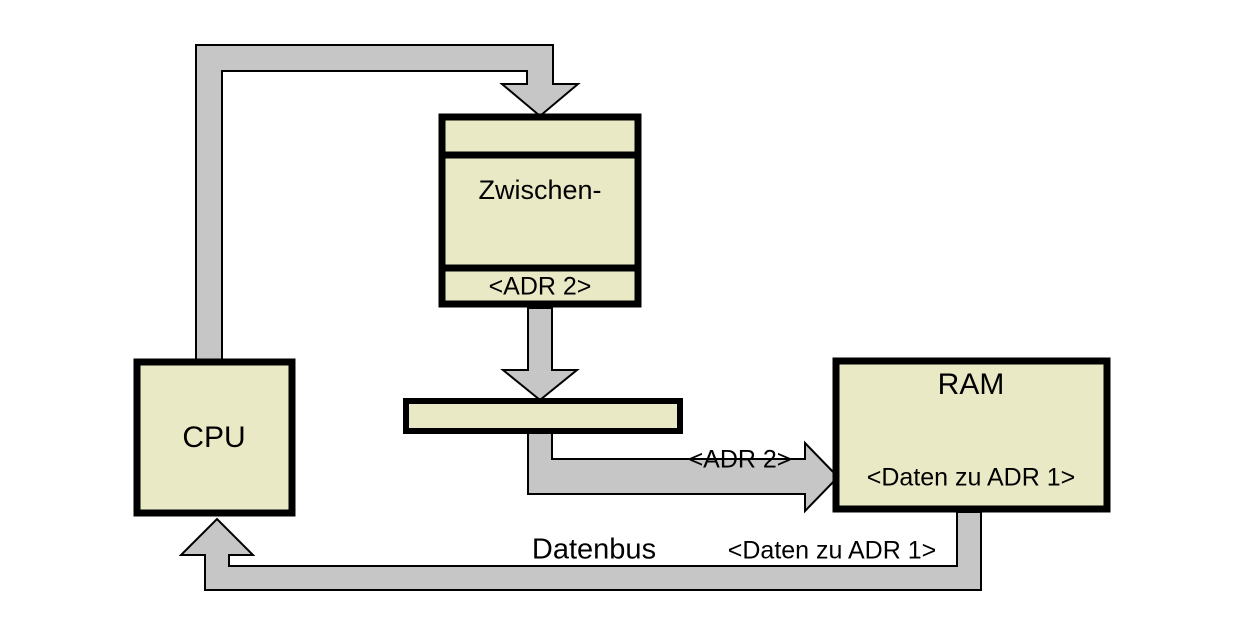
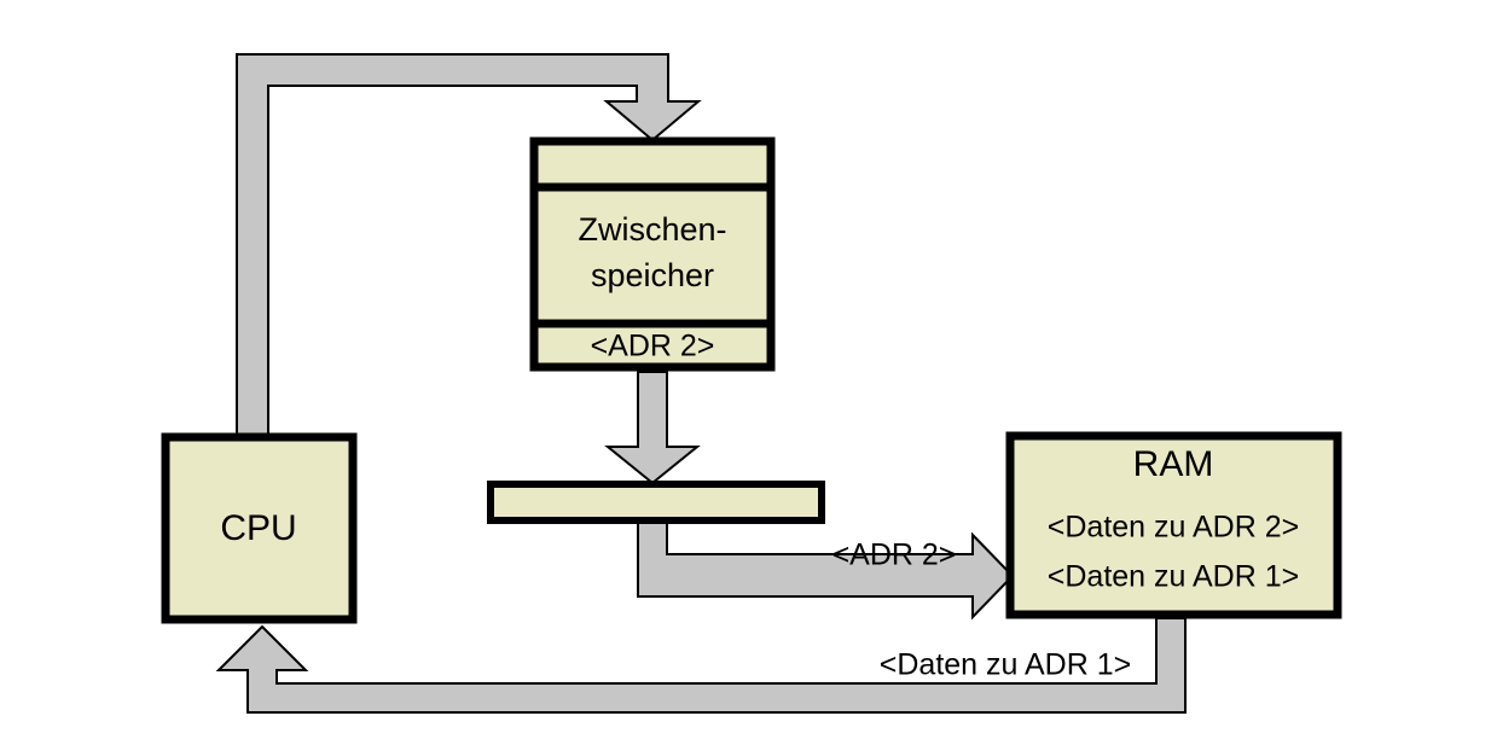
  <ADR 2>
- Datenbus
  <Daten zu ADR 1>
  CPU
  Zwischen-
+ speicher
  <ADR 2>
  RAM
+ <Daten zu ADR 2>
  <Daten zu ADR 1>
